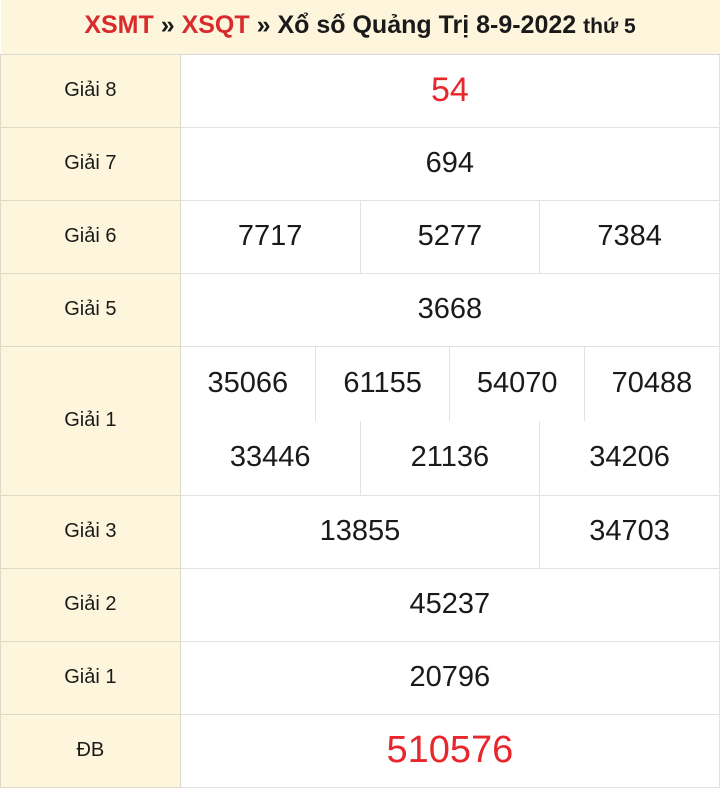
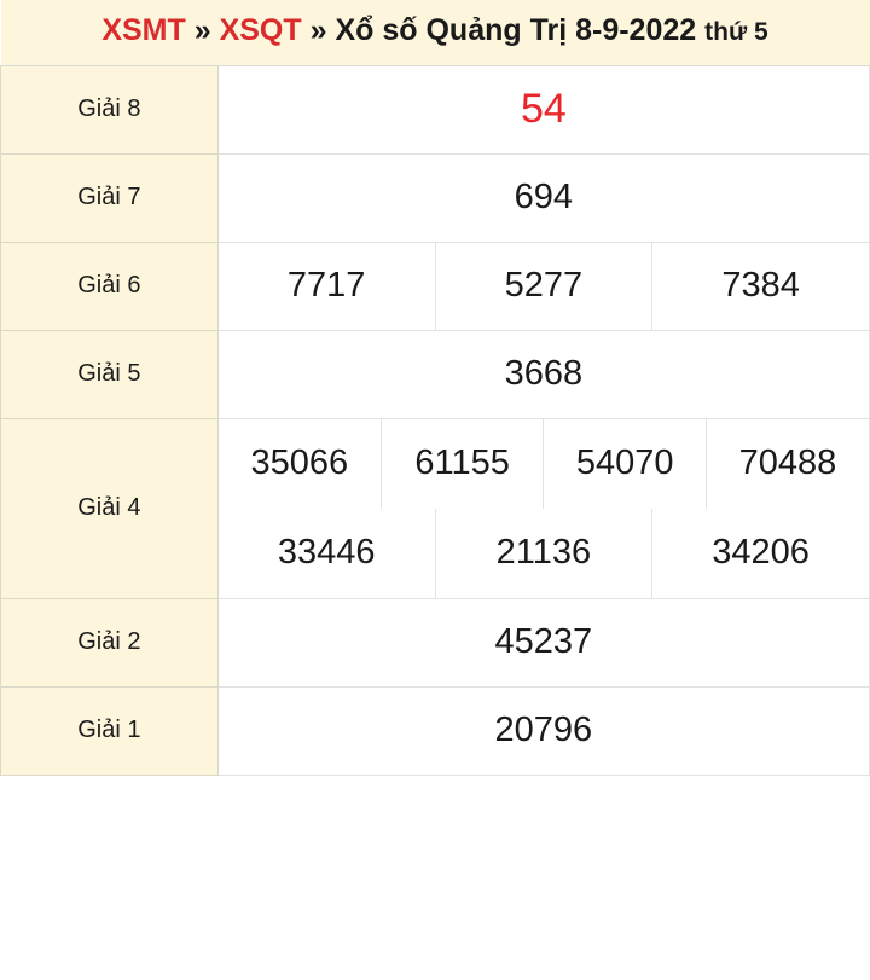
  XSMT » XSQT » Xổ số Quảng Trị 8-9-2022 thứ 5
  Giải 8	54
  Giải 7	694
  Giải 6	7717	5277	7384
  Giải 5	3668
- Giải 1
+ Giải 4
  35066	61155	54070	70488
  33446	21136	34206
- Giải 3	13855	34703
  Giải 2	45237
  Giải 1	20796
- ĐB	510576
